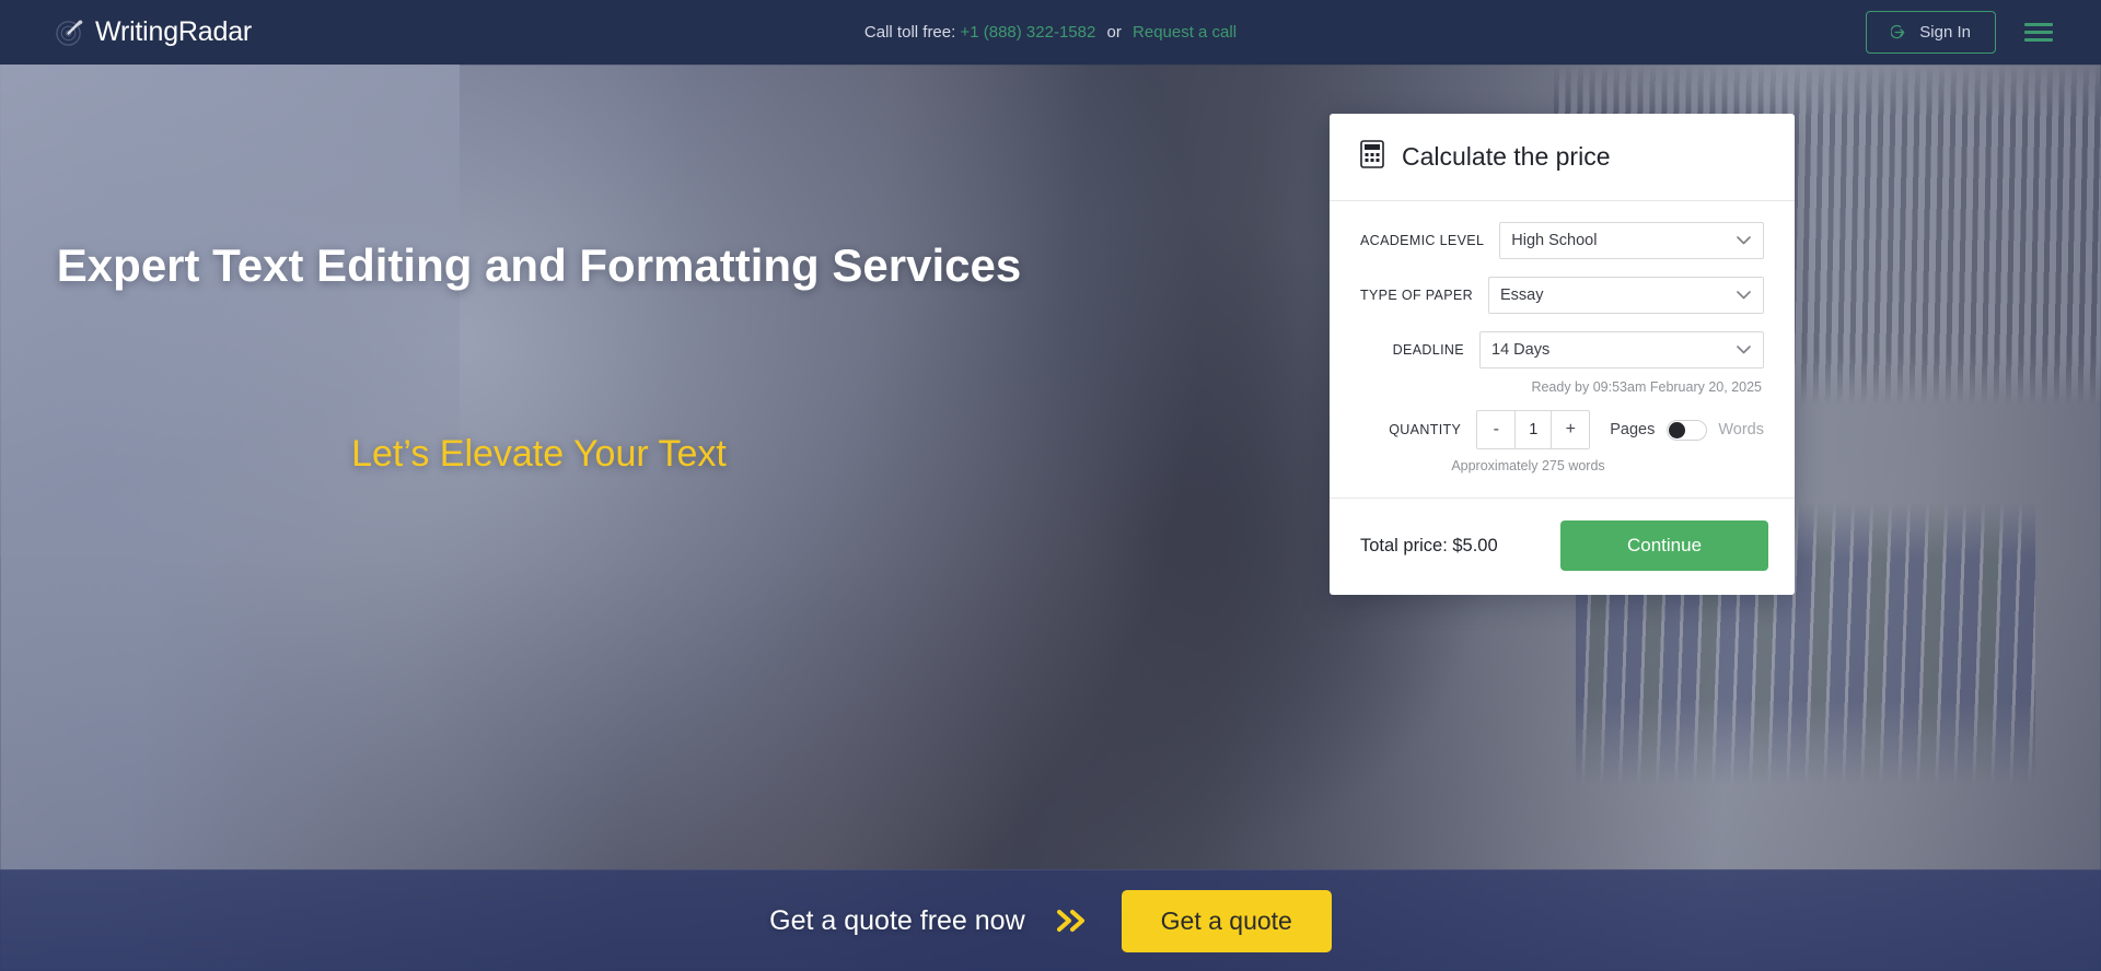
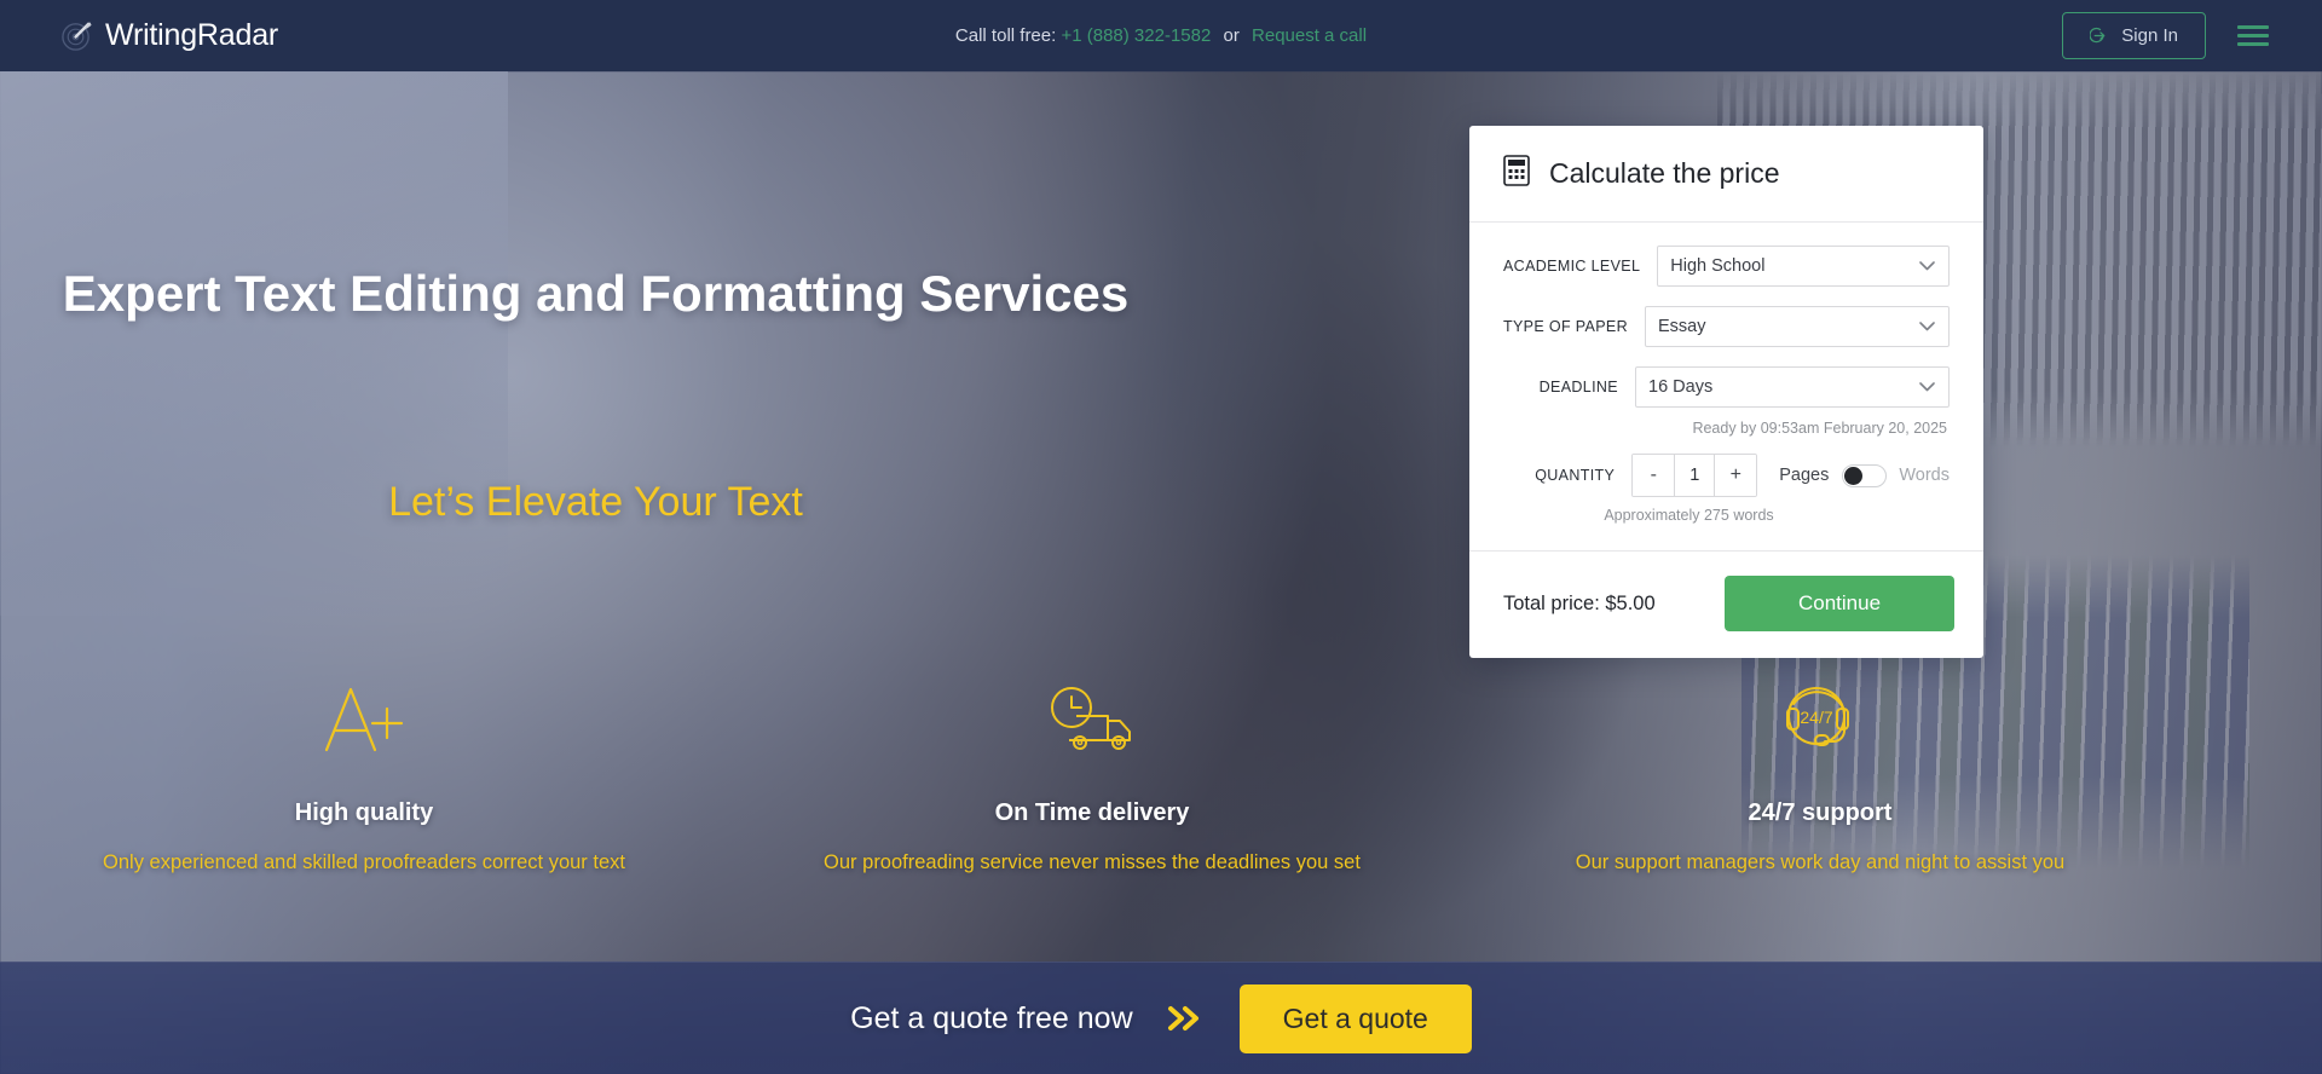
  WritingRadar
  Call toll free: +1 (888) 322-1582 or Request a call
  Sign In
  Expert Text Editing and Formatting Services
  Let’s Elevate Your Text
+ High quality
+ Only experienced and skilled proofreaders correct your text
+ On Time delivery
+ Our proofreading service never misses the deadlines you set
+ 24/7
+ 24/7 support
+ Our support managers work day and night to assist you
  Get a quote free now
  Get a quote
  Calculate the price
  ACADEMIC LEVEL
  High School
  TYPE OF PAPER
  Essay
  DEADLINE
- 14 Days
+ 16 Days
  Ready by 09:53am February 20, 2025
  QUANTITY
  -
  1
  +
  Pages
  Words
  Approximately 275 words
  Total price: $5.00
  Continue
